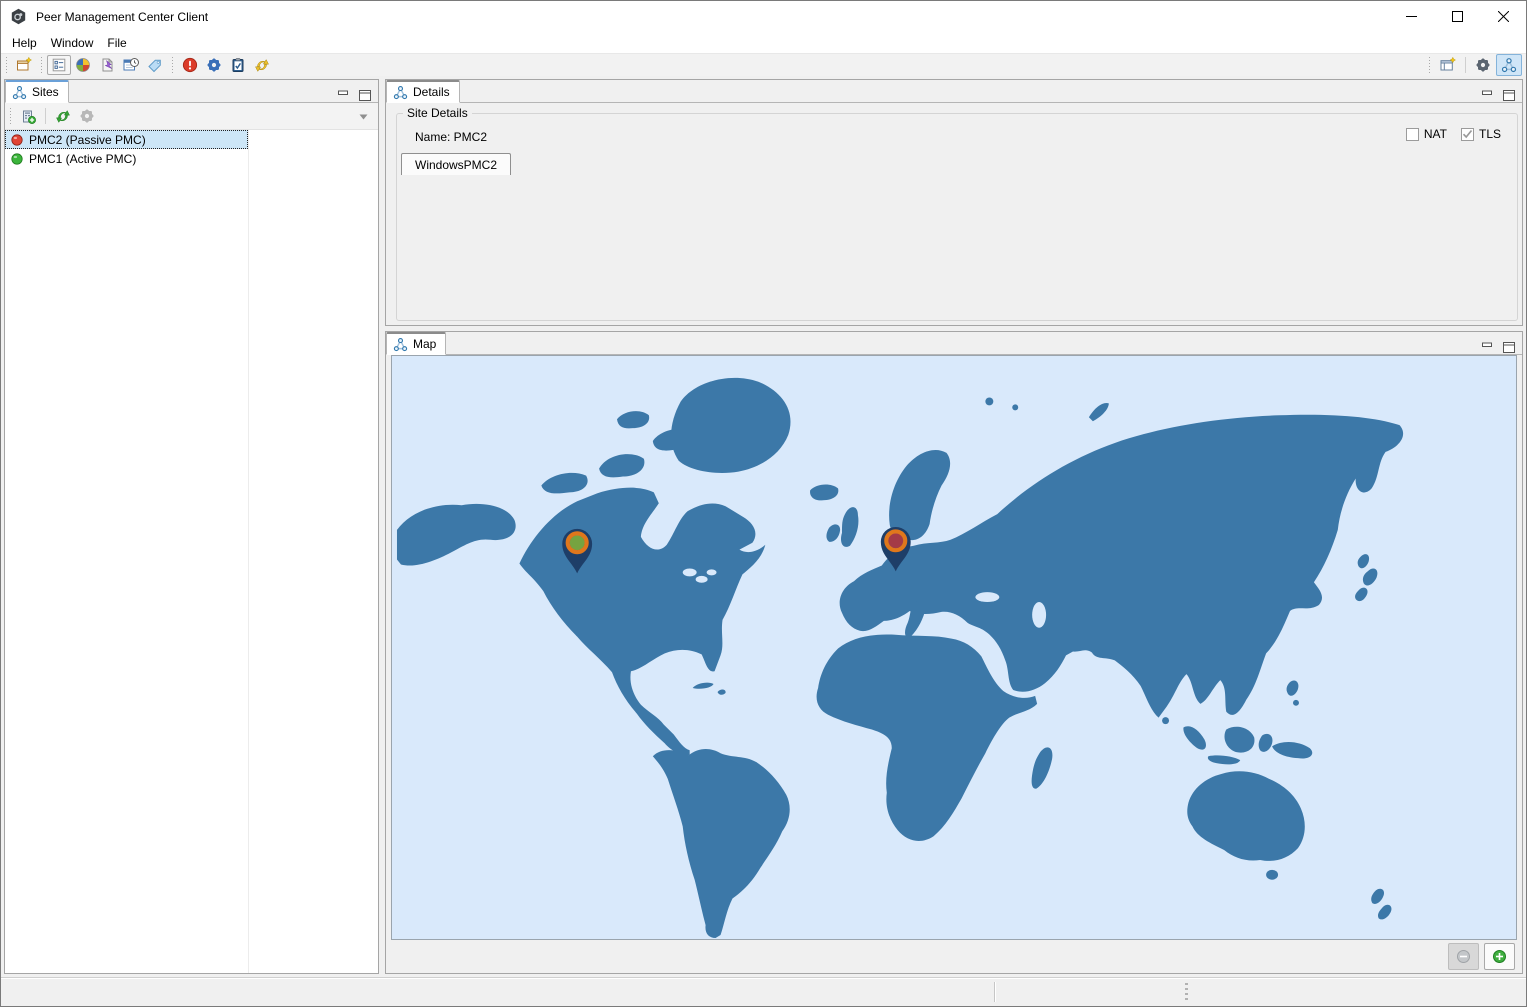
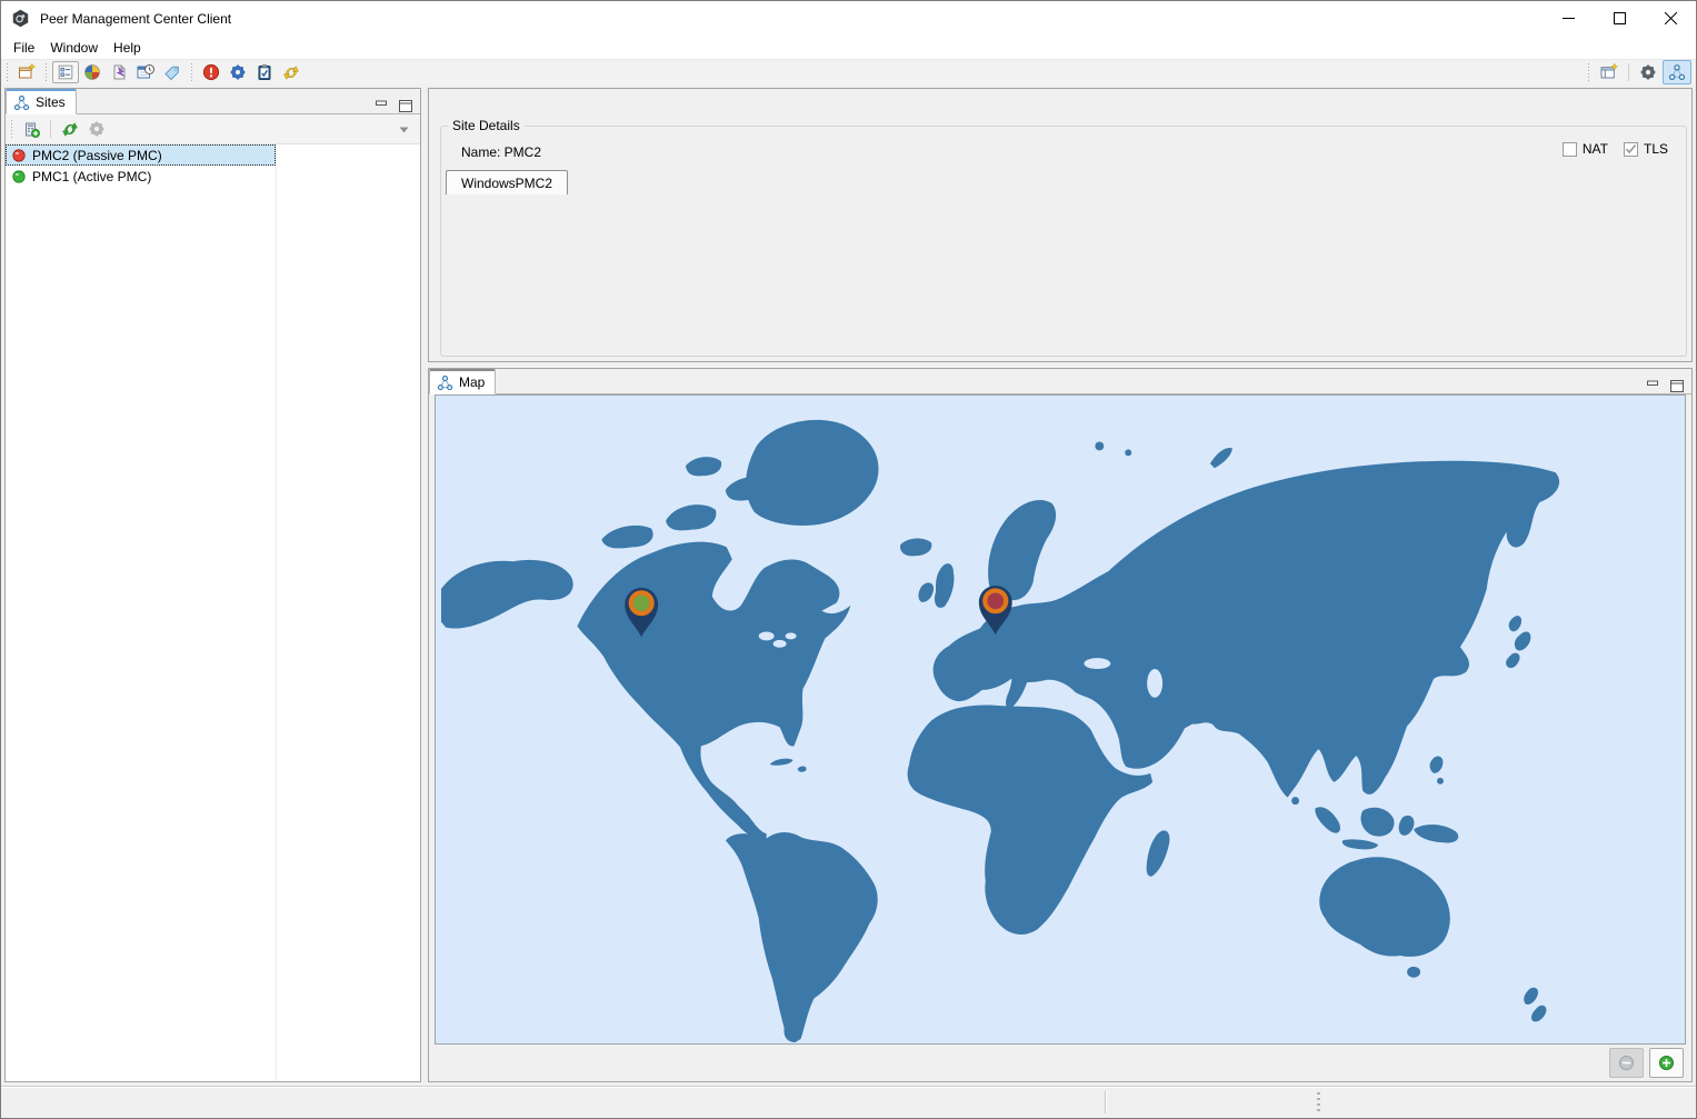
  Peer Management Center Client
- Help
+ File
  Window
- File
+ Help
  Sites
  PMC2 (Passive PMC)
  PMC1 (Active PMC)
- Details
  Site Details
  Name: PMC2
  NAT
  TLS
  WindowsPMC2
  Map
